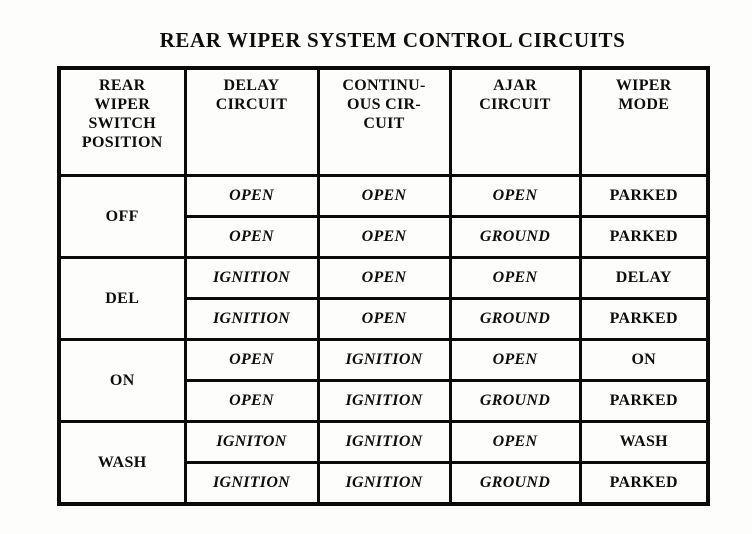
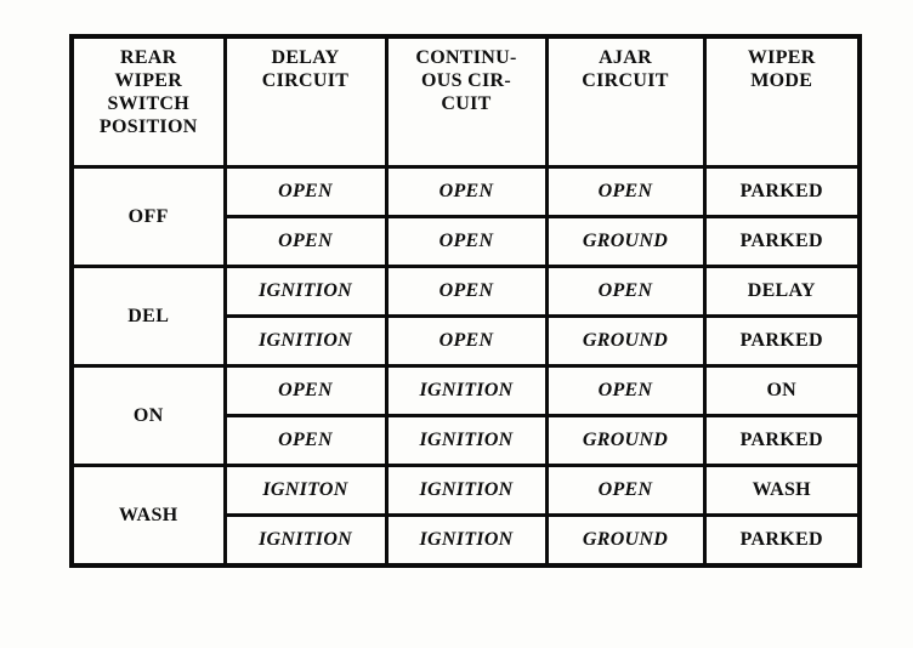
- REAR WIPER SYSTEM CONTROL CIRCUITS
  REAR WIPER SWITCH POSITION	DELAY CIRCUIT	CONTINU- OUS CIR- CUIT	AJAR CIRCUIT	WIPER MODE
  OFF	OPEN	OPEN	OPEN	PARKED
  OPEN	OPEN	GROUND	PARKED
  DEL	IGNITION	OPEN	OPEN	DELAY
  IGNITION	OPEN	GROUND	PARKED
  ON	OPEN	IGNITION	OPEN	ON
  OPEN	IGNITION	GROUND	PARKED
  WASH	IGNITON	IGNITION	OPEN	WASH
  IGNITION	IGNITION	GROUND	PARKED
